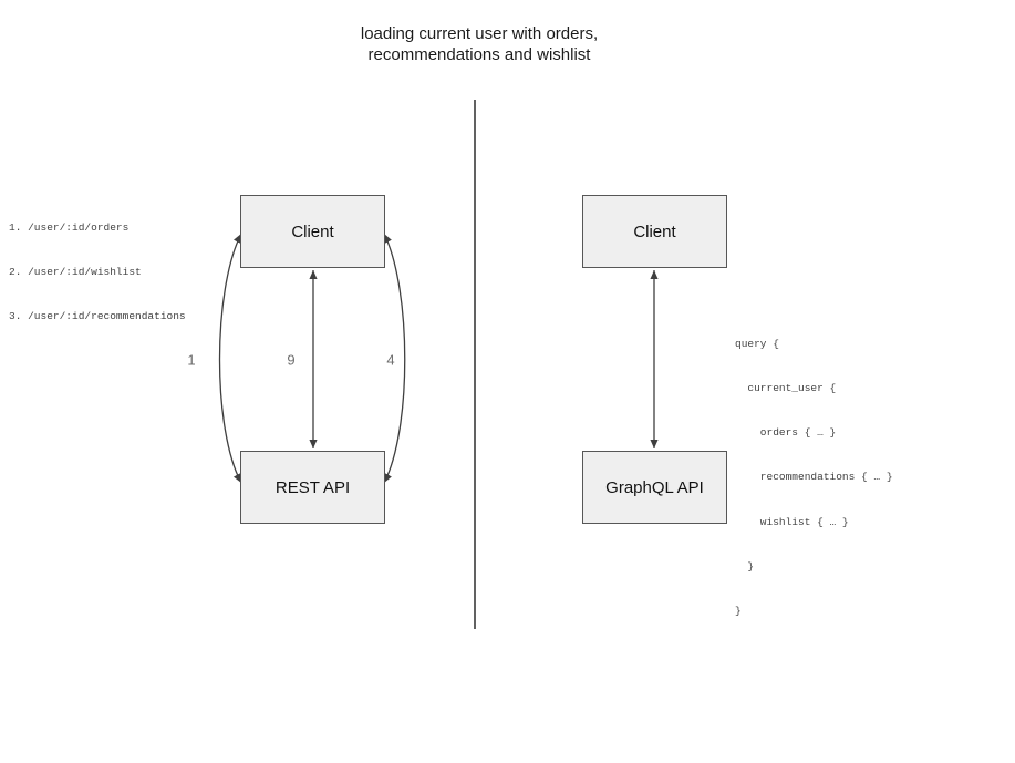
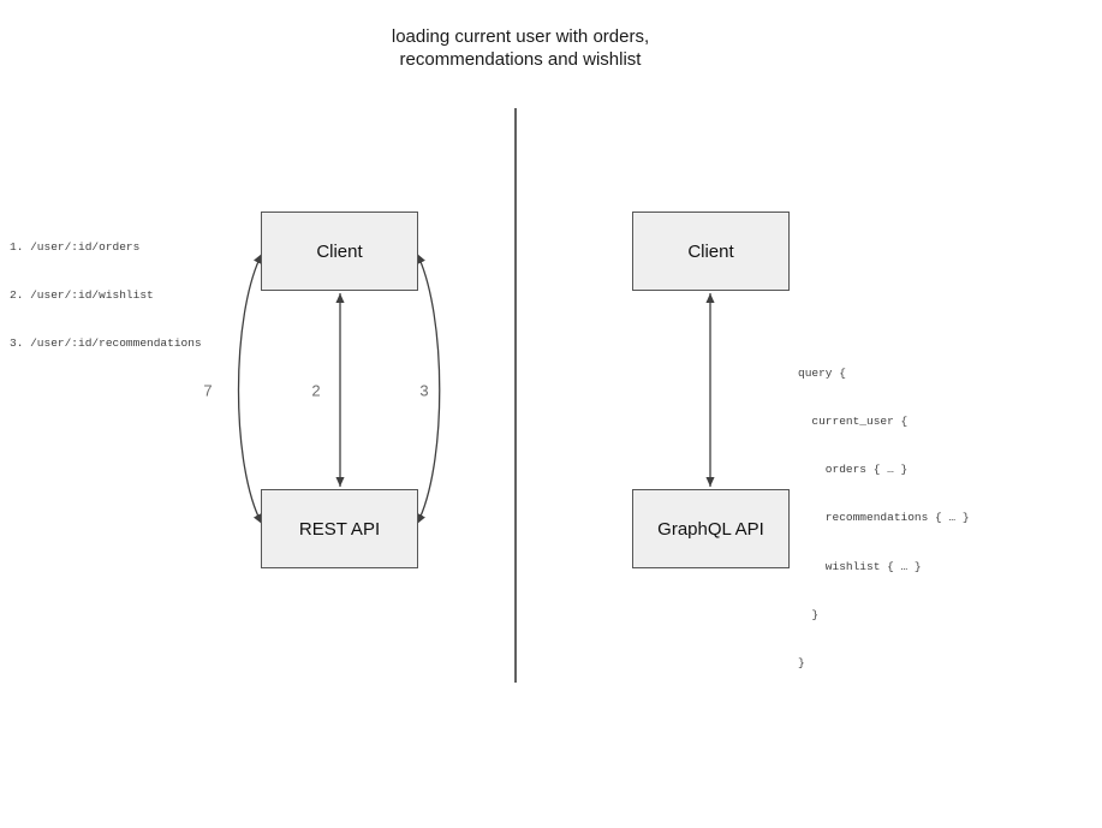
  loading current user with orders,
  recommendations and wishlist
  1. /user/:id/orders
  2. /user/:id/wishlist
  3. /user/:id/recommendations
  Client
  REST API
- 1
+ 7
- 9
+ 2
- 4
+ 3
  Client
  GraphQL API
  query {
  current_user {
  orders { … }
  recommendations { … }
  wishlist { … }
  }
  }
